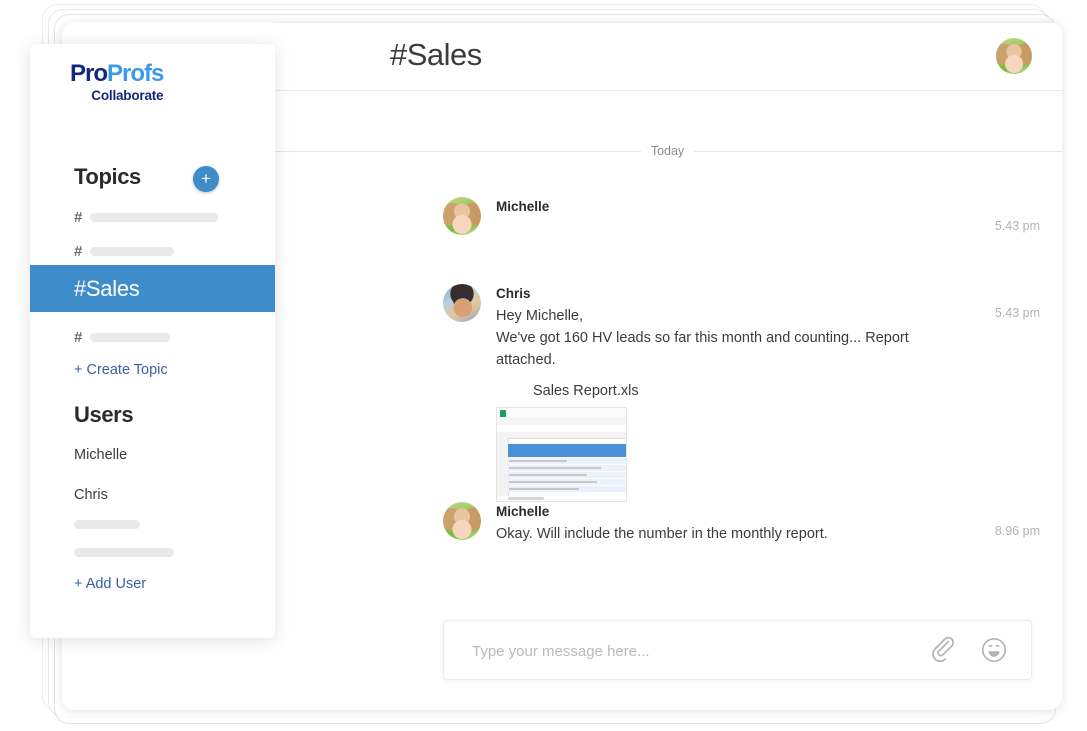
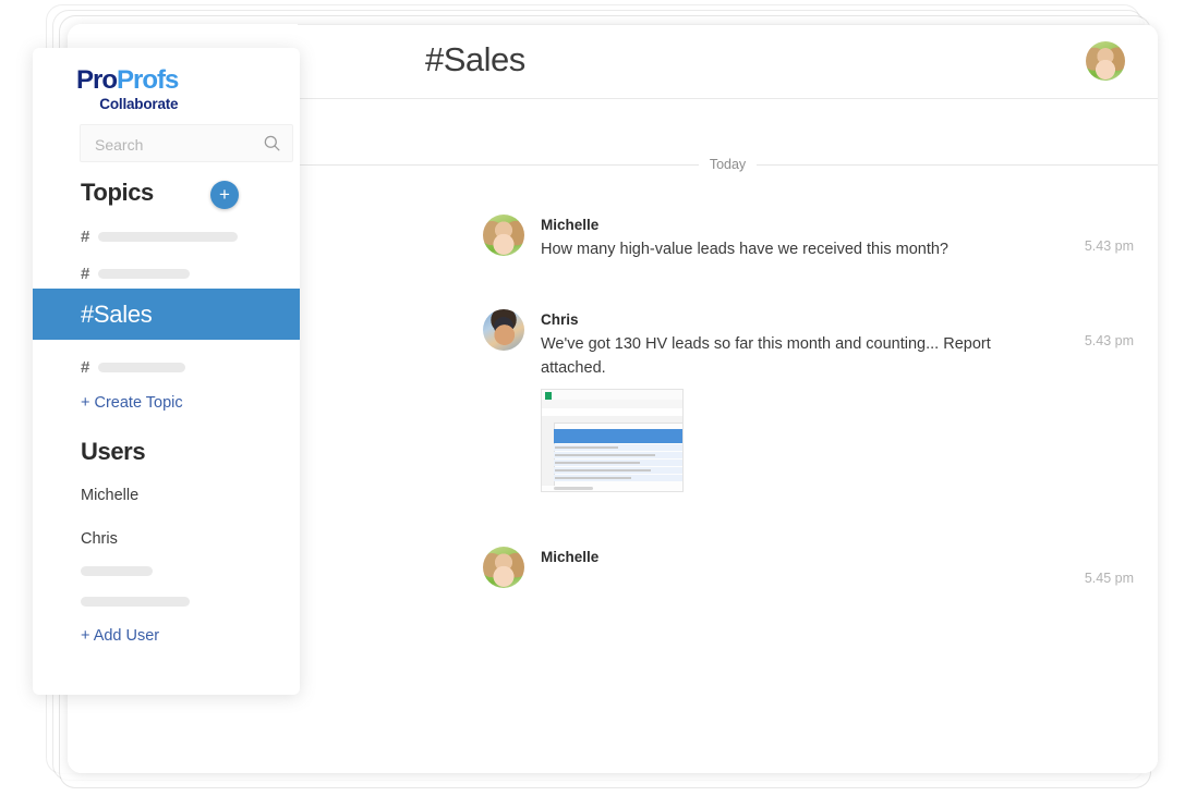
  #Sales
  Today
  Michelle
+ How many high-value leads have we received this month?
  5.43 pm
  Chris
- Hey Michelle,
- We've got 160 HV leads so far this month and counting... Report attached.
+ We've got 130 HV leads so far this month and counting... Report attached.
- Sales Report.xls
  5.43 pm
  Michelle
- Okay. Will include the number in the monthly report.
- 8.96 pm
+ 5.45 pm
- Type your message here...
  ProProfs
  Collaborate
+ Search
  Topics
  +
  #
  #
  #Sales
  #
  + Create Topic
  Users
  Michelle
  Chris
  + Add User
